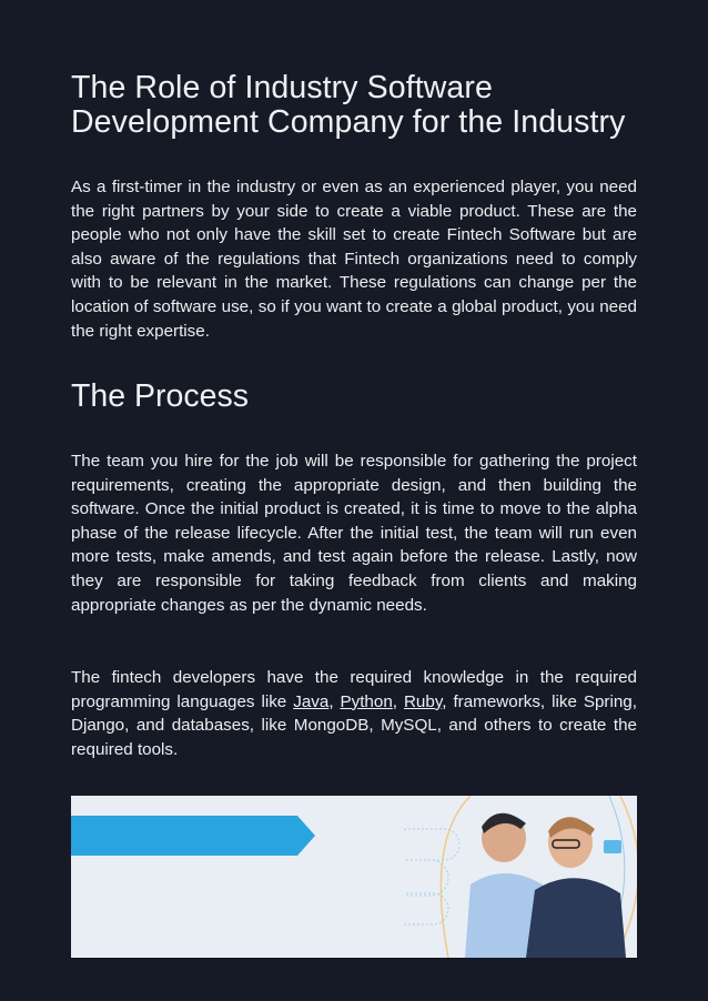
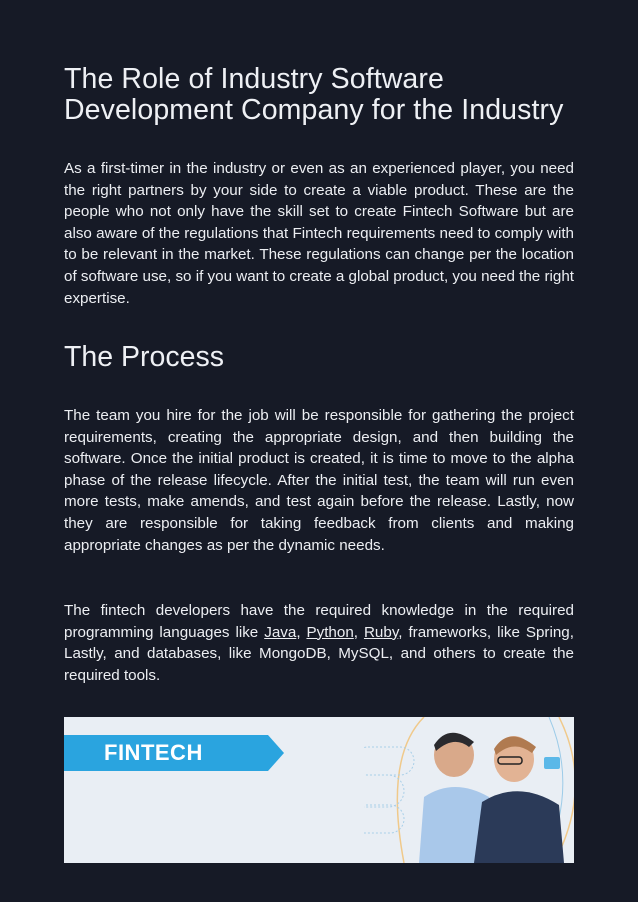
  The Role of Industry Software
  Development Company for the Industry
- As a first-timer in the industry or even as an experienced player, you need the right partners by your side to create a viable product. These are the people who not only have the skill set to create Fintech Software but are also aware of the regulations that Fintech organizations need to comply with to be relevant in the market. These regulations can change per the location of software use, so if you want to create a global product, you need the right expertise.
+ As a first-timer in the industry or even as an experienced player, you need the right partners by your side to create a viable product. These are the people who not only have the skill set to create Fintech Software but are also aware of the regulations that Fintech requirements need to comply with to be relevant in the market. These regulations can change per the location of software use, so if you want to create a global product, you need the right expertise.
  The Process
  The team you hire for the job will be responsible for gathering the project requirements, creating the appropriate design, and then building the software. Once the initial product is created, it is time to move to the alpha phase of the release lifecycle. After the initial test, the team will run even more tests, make amends, and test again before the release. Lastly, now they are responsible for taking feedback from clients and making appropriate changes as per the dynamic needs.
- The fintech developers have the required knowledge in the required programming languages like Java, Python, Ruby, frameworks, like Spring, Django, and databases, like MongoDB, MySQL, and others to create the required tools.
+ The fintech developers have the required knowledge in the required programming languages like Java, Python, Ruby, frameworks, like Spring, Lastly, and databases, like MongoDB, MySQL, and others to create the required tools.
+ FINTECH
